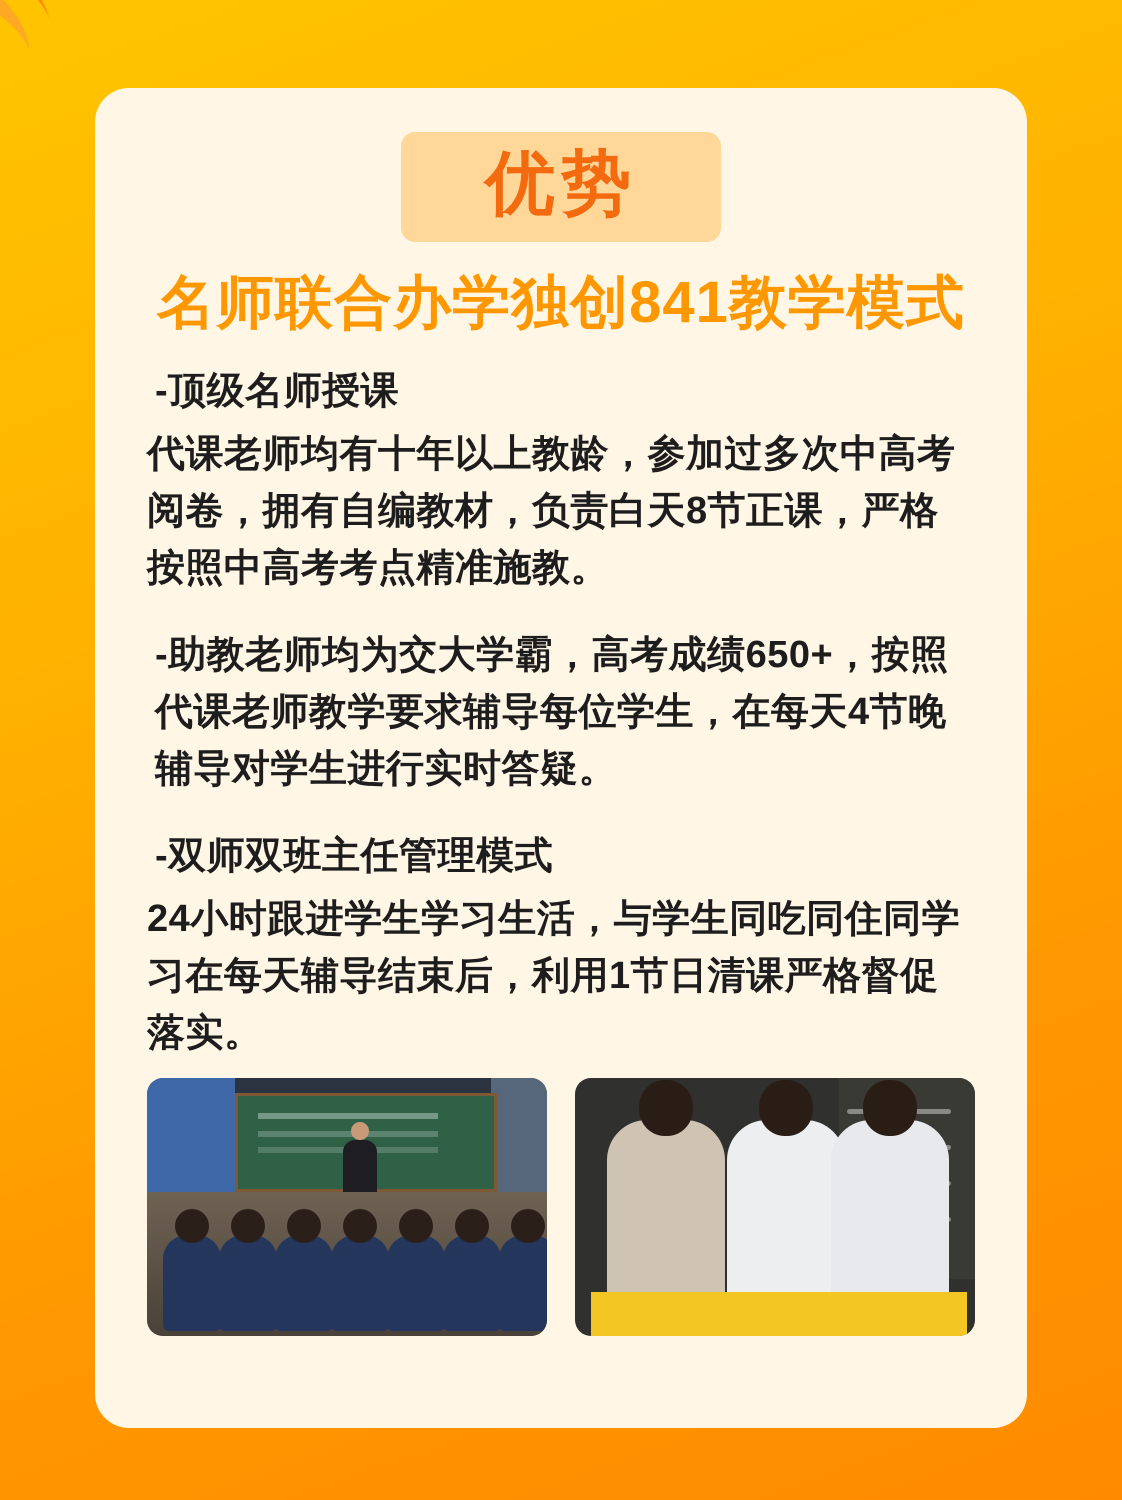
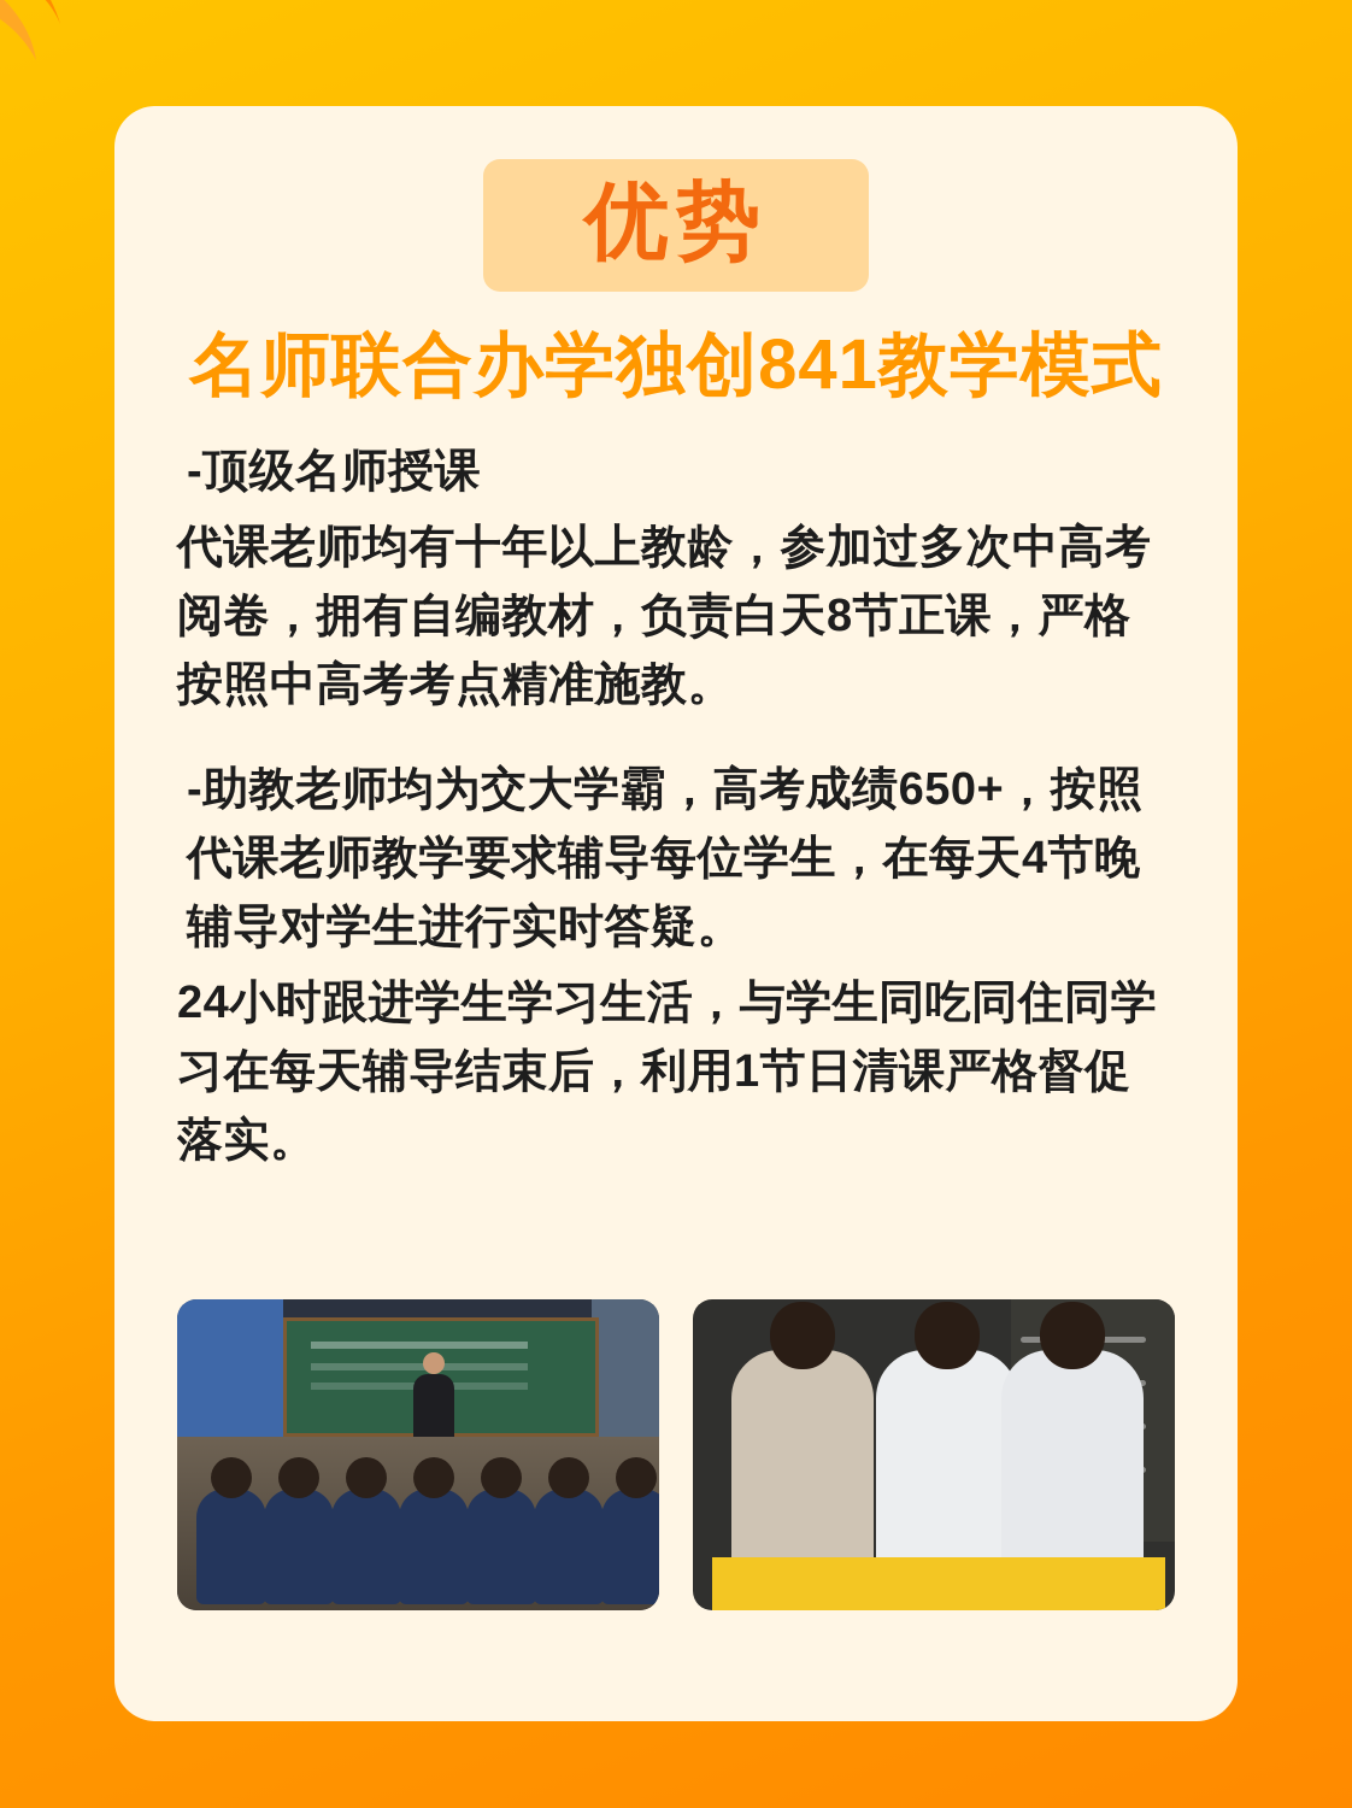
  优势
  名师联合办学独创841教学模式
  -顶级名师授课
  代课老师均有十年以上教龄，参加过多次中高考阅卷，拥有自编教材，负责白天8节正课，严格按照中高考考点精准施教。
  -助教老师均为交大学霸，高考成绩650+，按照代课老师教学要求辅导每位学生，在每天4节晚辅导对学生进行实时答疑。
- -双师双班主任管理模式
  24小时跟进学生学习生活，与学生同吃同住同学习在每天辅导结束后，利用1节日清课严格督促落实。
